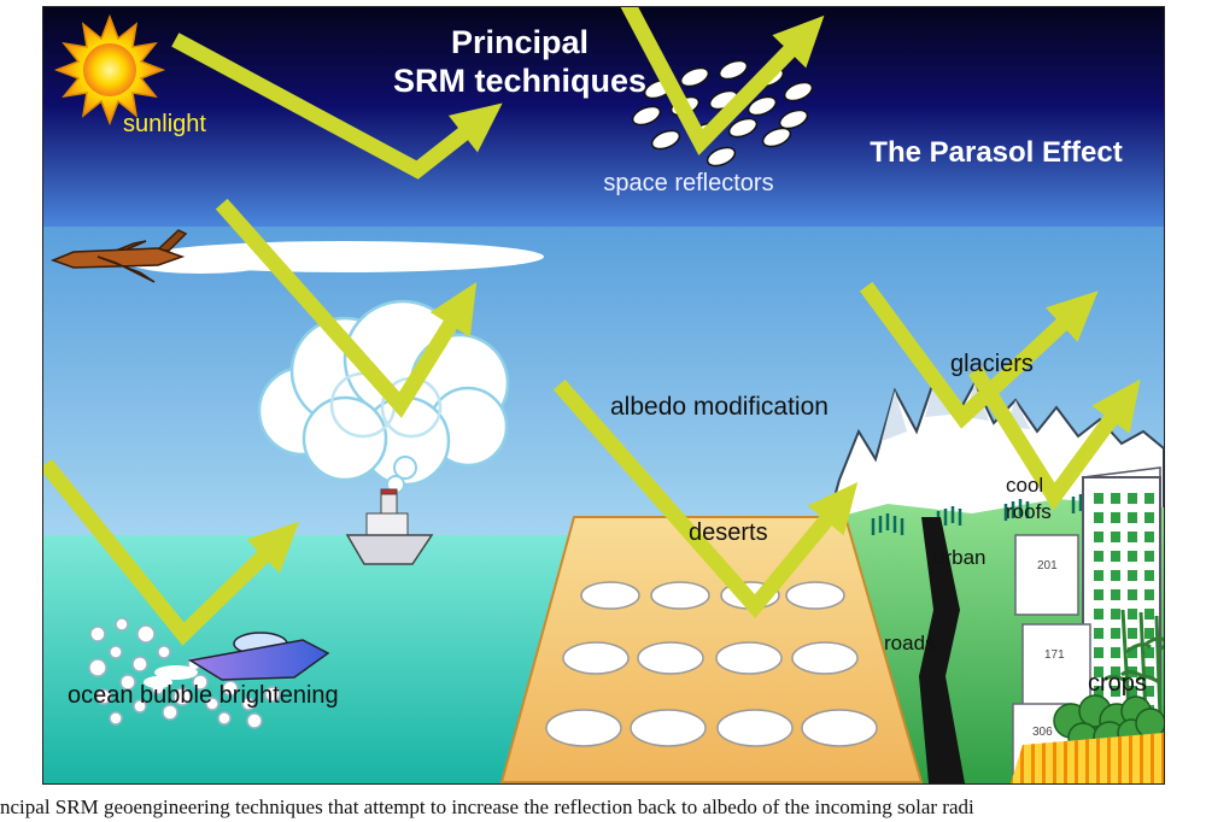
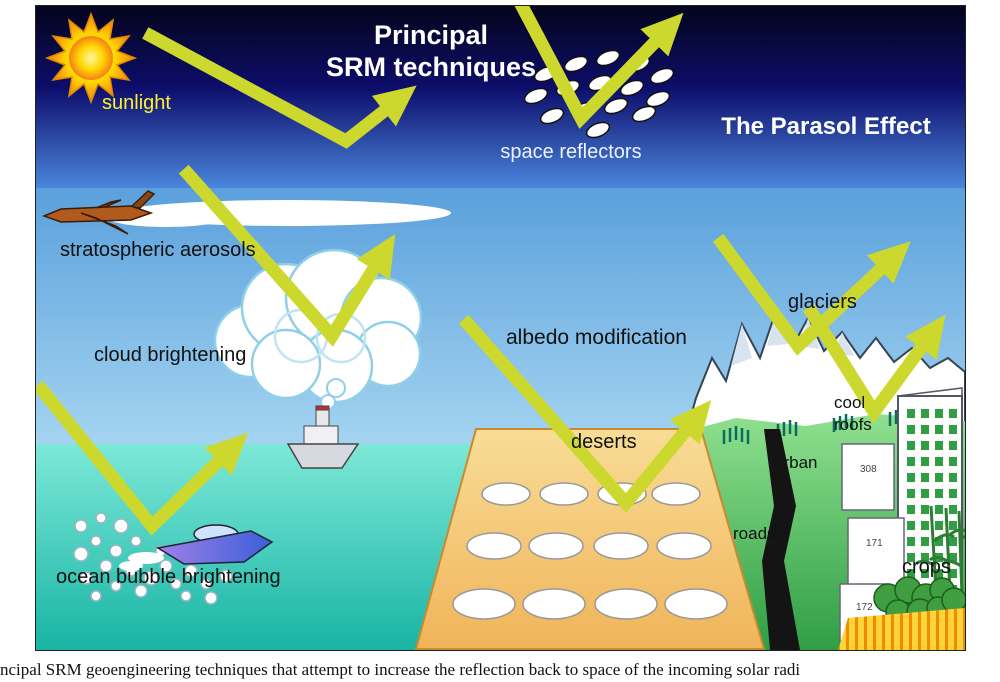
  Principal
  SRM techniques
  The Parasol Effect
  sunlight
  space reflectors
+ stratospheric aerosols
+ cloud brightening
  albedo modification
  glaciers
  deserts
  cool
  roofs
  urban
  roads
  ocean bubble brightening
  crops
- 201
+ 308
  171
- 306
+ 172
- ncipal SRM geoengineering techniques that attempt to increase the reflection back to albedo of the incoming solar radi
+ ncipal SRM geoengineering techniques that attempt to increase the reflection back to space of the incoming solar radi
